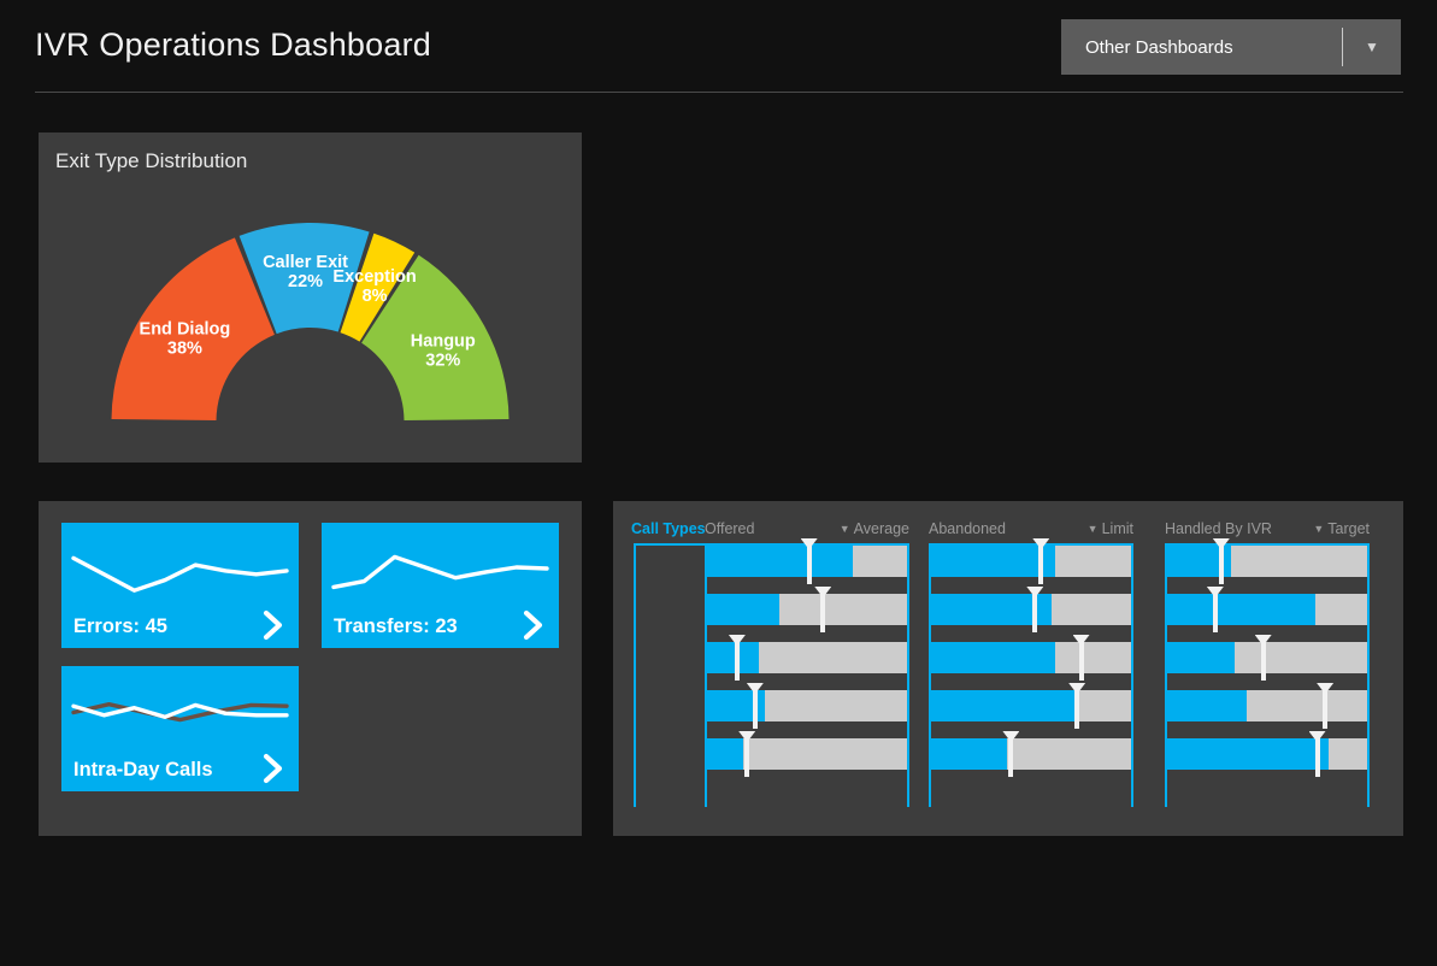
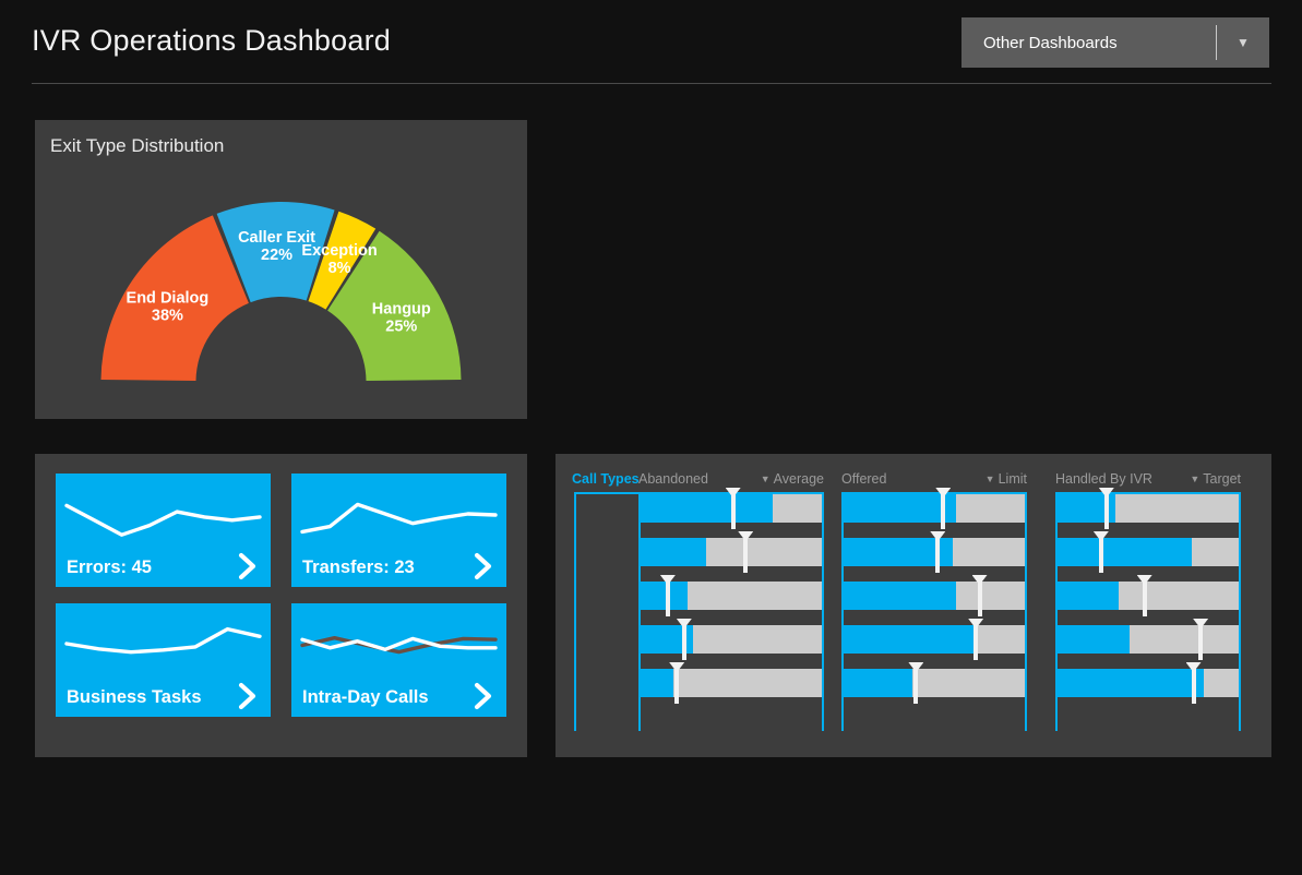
  IVR Operations Dashboard
  Other Dashboards
  ▼
  Exit Type Distribution
  End Dialog
  38%
  Caller Exit
  22%
  Exception
  8%
  Hangup
- 32%
+ 25%
  Errors: 45
  Transfers: 23
+ Business Tasks
  Intra-Day Calls
  Call Types
- Offered
+ Abandoned
  ▼ Average
- Abandoned
+ Offered
  ▼ Limit
  Handled By IVR
  ▼ Target
